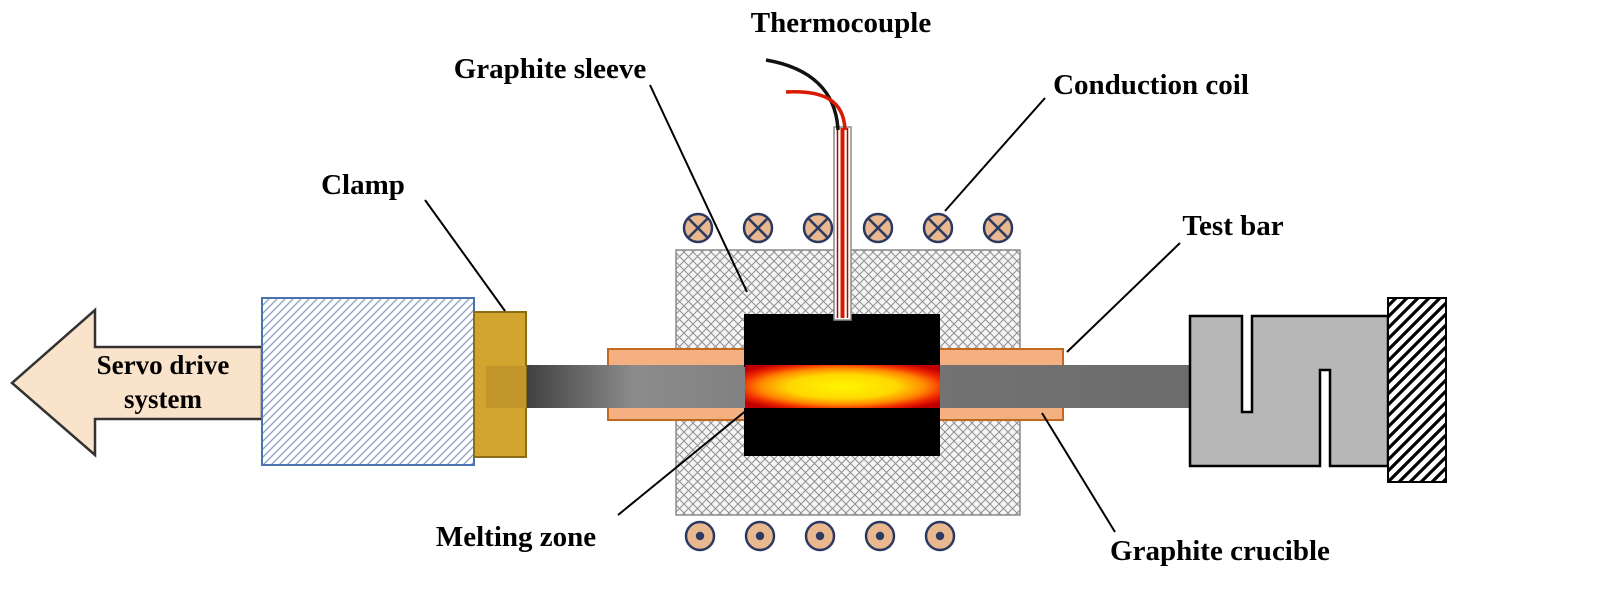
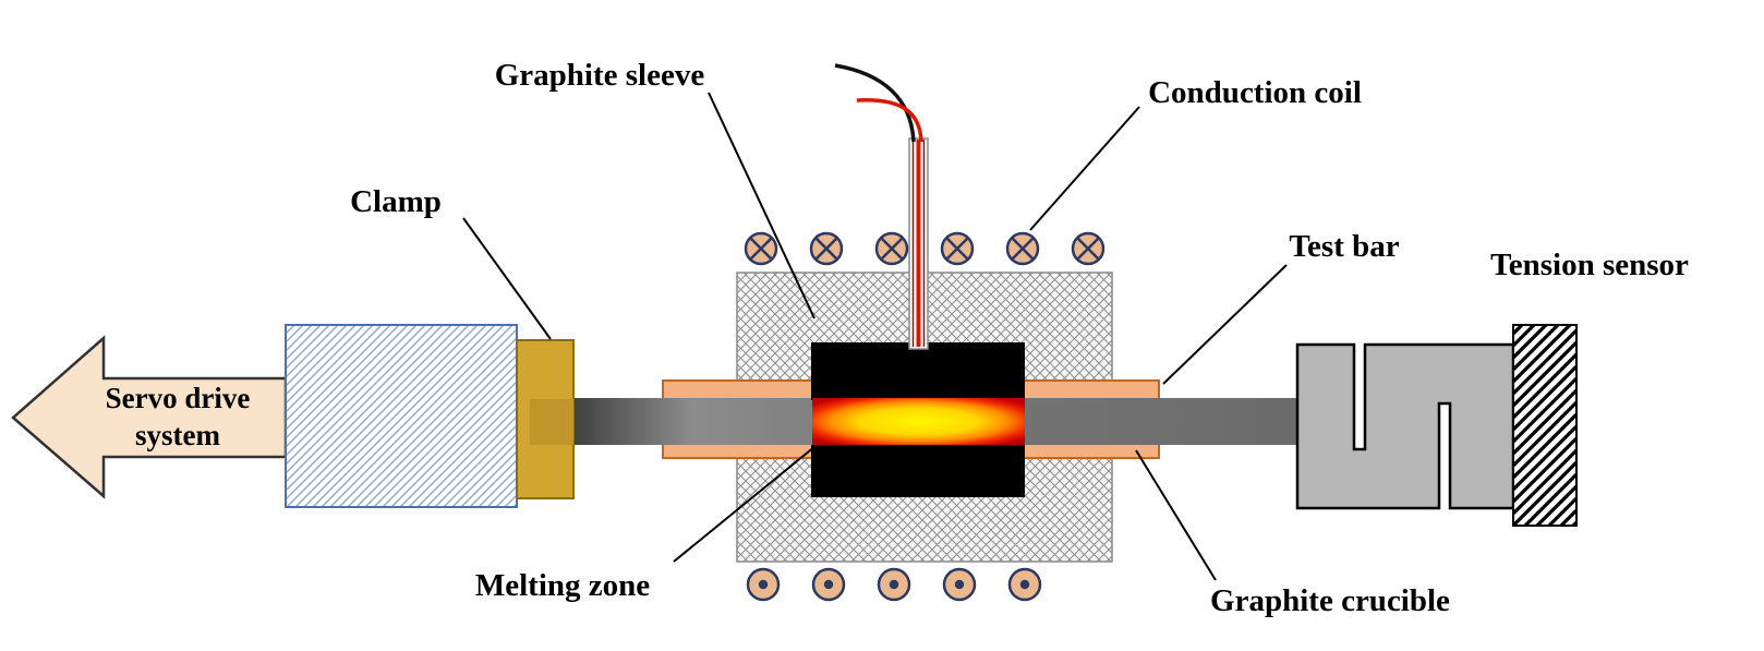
- Thermocouple
  Graphite sleeve
  Conduction coil
  Clamp
  Test bar
+ Tension sensor
  Melting zone
  Graphite crucible
  Servo drive
  system
